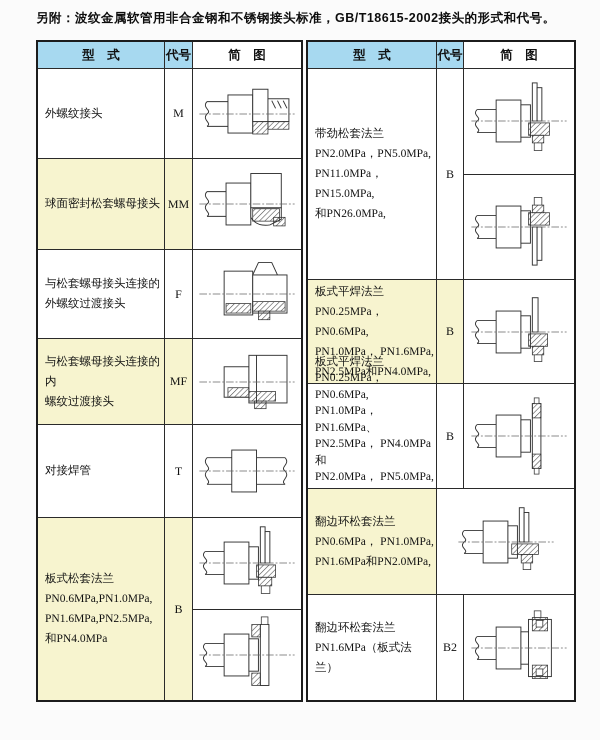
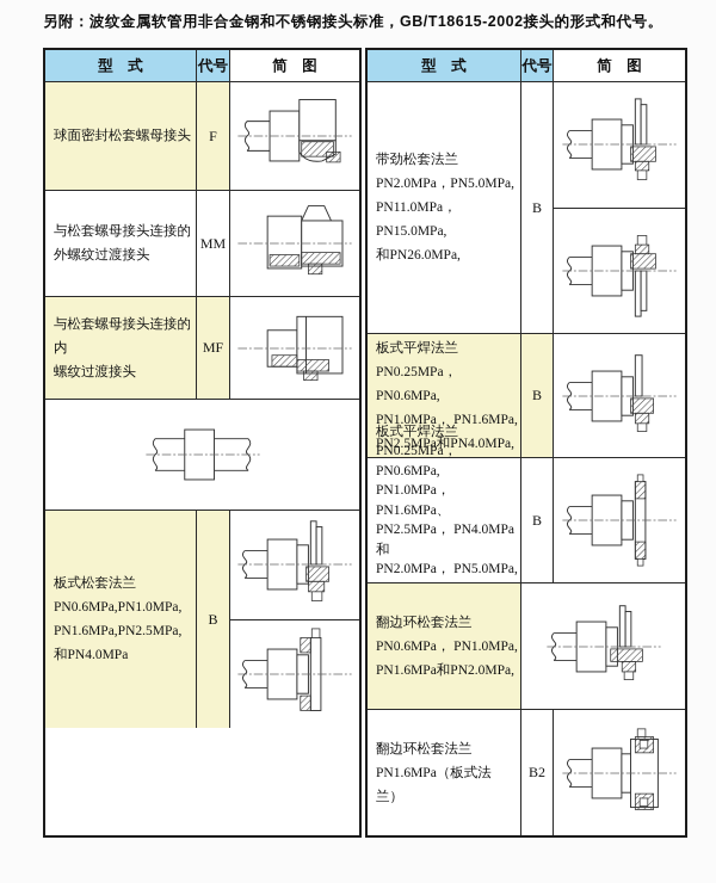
  另附：波纹金属软管用非合金钢和不锈钢接头标准，GB/T18615-2002接头的形式和代号。
  型 式
  代号
  简 图
- 外螺纹接头
- M
  球面密封松套螺母接头
- MM
+ F
  与松套螺母接头连接的
  外螺纹过渡接头
- F
+ MM
  与松套螺母接头连接的内
  螺纹过渡接头
  MF
- 对接焊管
- T
  板式松套法兰
  PN0.6MPa,PN1.0MPa,
  PN1.6MPa,PN2.5MPa,
  和PN4.0MPa
  B
  型 式
  代号
  简 图
  带劲松套法兰
  PN2.0MPa，PN5.0MPa,
  PN11.0MPa， PN15.0MPa,
  和PN26.0MPa,
  B
  板式平焊法兰
  PN0.25MPa， PN0.6MPa,
  PN1.0MPa， PN1.6MPa,
  PN2.5MPa和PN4.0MPa,
  B
  板式平焊法兰
  PN0.25MPa， PN0.6MPa,
  PN1.0MPa， PN1.6MPa、
  PN2.5MPa， PN4.0MPa和
  PN2.0MPa， PN5.0MPa,
  B
  翻边环松套法兰
  PN0.6MPa， PN1.0MPa,
  PN1.6MPa和PN2.0MPa,
  翻边环松套法兰
  PN1.6MPa（板式法兰）
  B2
